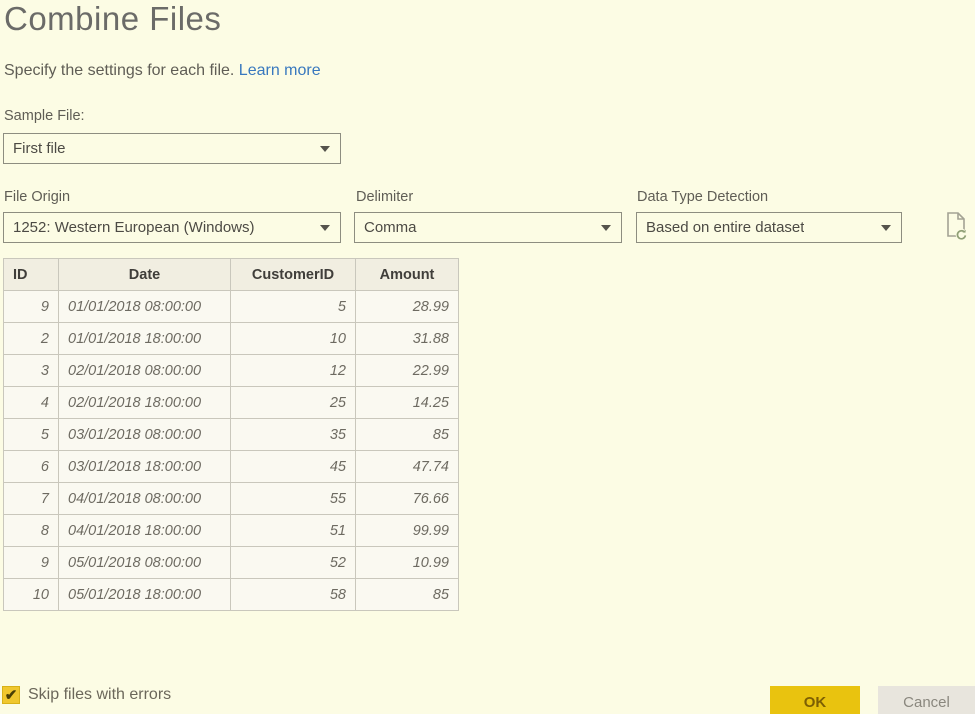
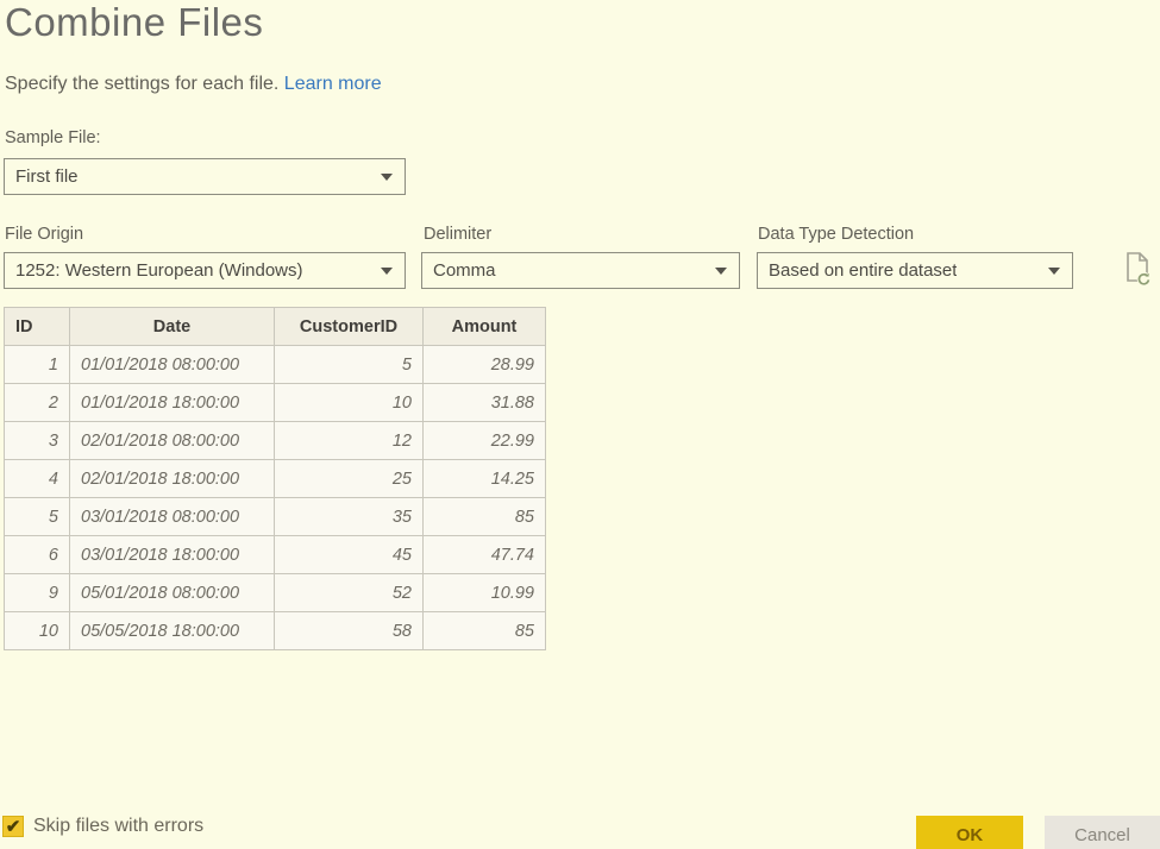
  Combine Files
  Specify the settings for each file. Learn more
  Sample File:
  First file
  File Origin
  1252: Western European (Windows)
  Delimiter
  Comma
  Data Type Detection
  Based on entire dataset
  ID	Date	CustomerID	Amount
- 9	01/01/2018 08:00:00	5	28.99
+ 1	01/01/2018 08:00:00	5	28.99
  2	01/01/2018 18:00:00	10	31.88
  3	02/01/2018 08:00:00	12	22.99
  4	02/01/2018 18:00:00	25	14.25
  5	03/01/2018 08:00:00	35	85
  6	03/01/2018 18:00:00	45	47.74
- 7	04/01/2018 08:00:00	55	76.66
- 8	04/01/2018 18:00:00	51	99.99
  9	05/01/2018 08:00:00	52	10.99
- 10	05/01/2018 18:00:00	58	85
+ 10	05/05/2018 18:00:00	58	85
  ✔
  Skip files with errors
  OK
  Cancel
